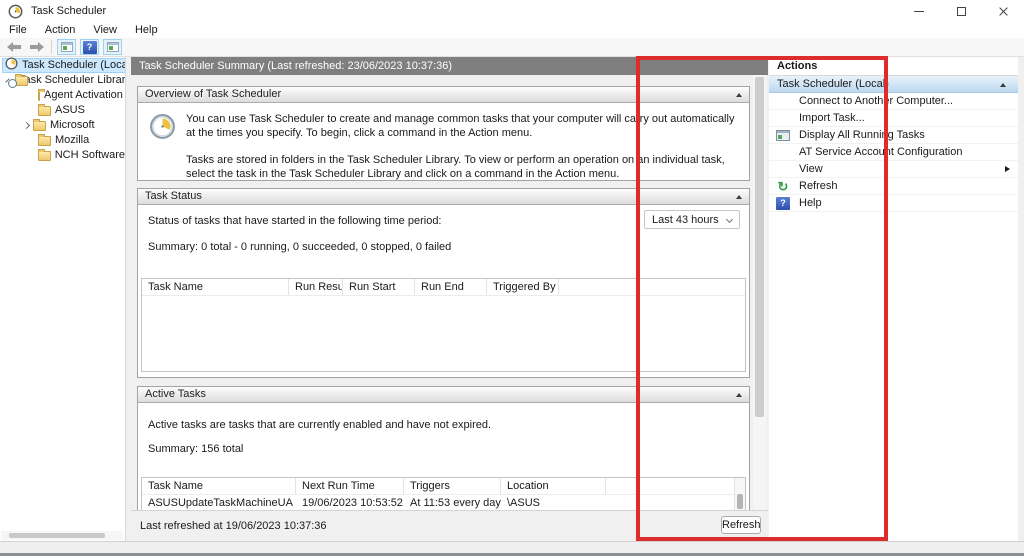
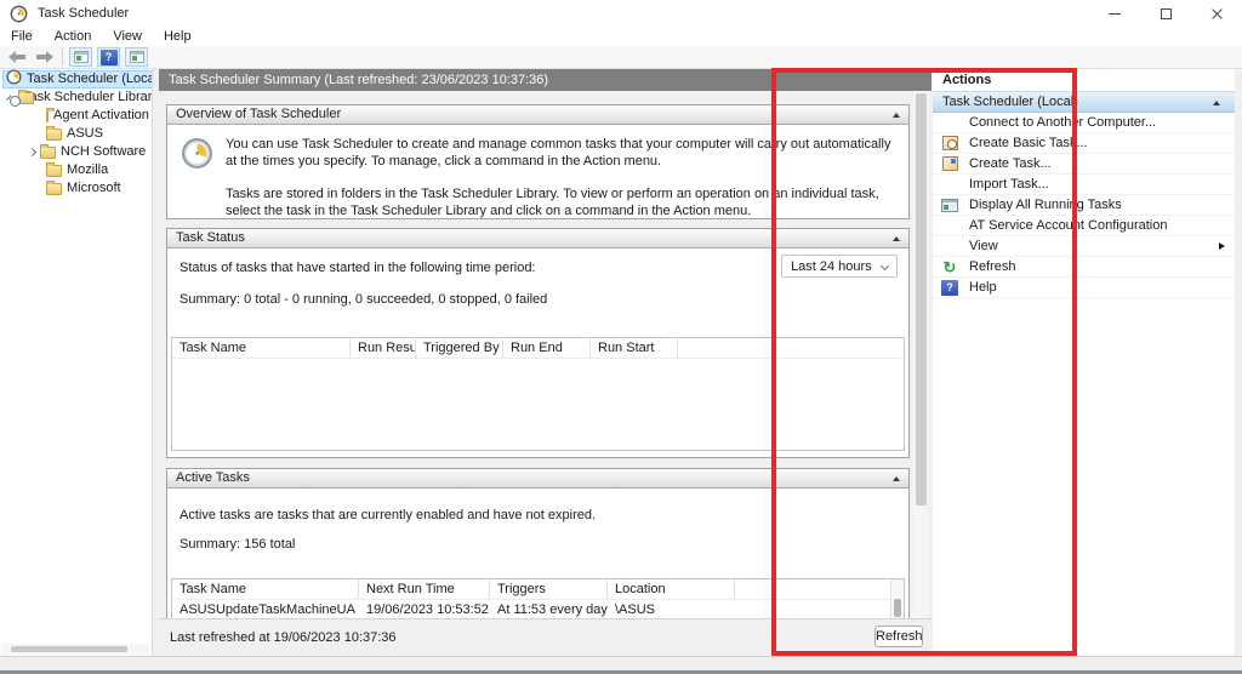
  Task Scheduler
  File
  Action
  View
  Help
  ?
  Task Scheduler (Loca
  sk Scheduler Librar
  Agent Activation
  ASUS
- Microsoft
+ NCH Software
  Mozilla
- NCH Software
+ Microsoft
  Task Scheduler Summary (Last refreshed: 23/06/2023 10:37:36)
  Overview of Task Scheduler
- You can use Task Scheduler to create and manage common tasks that your computer will carry out automatically at the times you specify. To begin, click a command in the Action menu.
+ You can use Task Scheduler to create and manage common tasks that your computer will carry out automatically at the times you specify. To manage, click a command in the Action menu.
  Tasks are stored in folders in the Task Scheduler Library. To view or perform an operation on an individual task, select the task in the Task Scheduler Library and click on a command in the Action menu.
  Task Status
  Status of tasks that have started in the following time period:
- Last 43 hours
+ Last 24 hours
  Summary: 0 total - 0 running, 0 succeeded, 0 stopped, 0 failed
  Task Name
  Run Resu
- Run Start
+ Triggered By
  Run End
- Triggered By
+ Run Start
  Active Tasks
  Active tasks are tasks that are currently enabled and have not expired.
  Summary: 156 total
  Task Name
  Next Run Time
  Triggers
  Location
  ASUSUpdateTaskMachineUA
  19/06/2023 10:53:52
  \ASUS
  Last refreshed at 19/06/2023 10:37:36
  Refresh
  Actions
  Task Scheduler (Local)
  Connect to Another Computer...
+ Create Basic Task...
+ Create Task...
  Import Task...
  Display All Running Tasks
  AT Service Account Configuration
  View
  ↻
  Refresh
  ?
  Help
